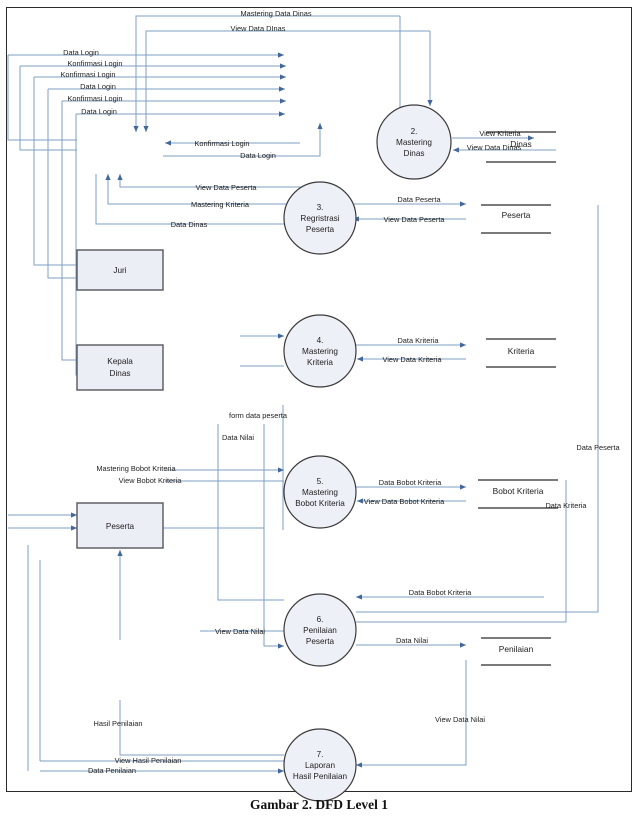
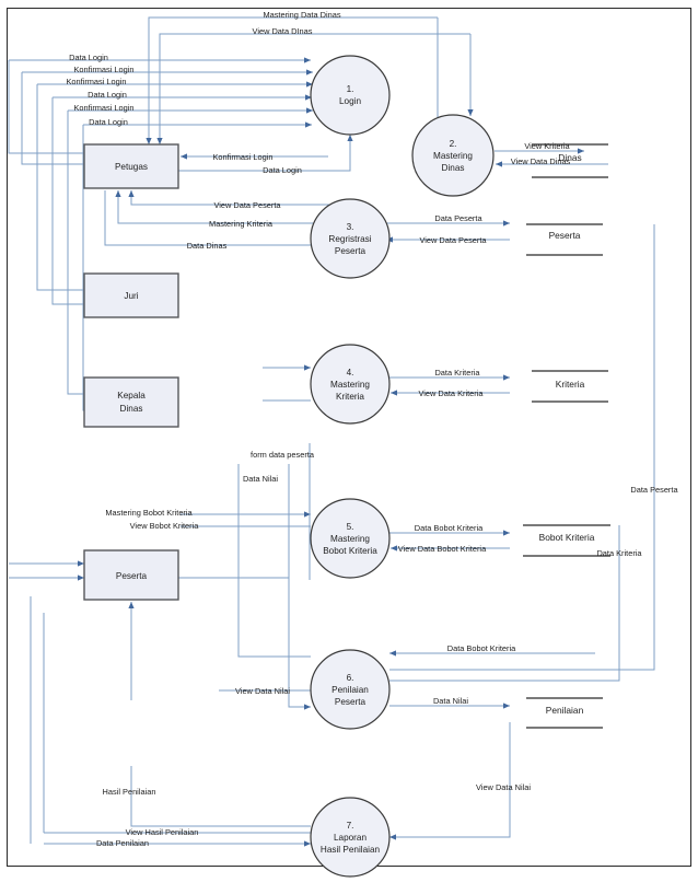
+ 1.
+ Login
  2.
  Mastering
  Dinas
  3.
  Regristrasi
  Peserta
  4.
  Mastering
  Kriteria
  5.
  Mastering
  Bobot Kriteria
  6.
  Penilaian
  Peserta
  7.
  Laporan
  Hasil Penilaian
+ Petugas
  Juri
  Kepala
  Dinas
  Peserta
  Dinas
  Peserta
  Kriteria
  Bobot Kriteria
  Penilaian
  Mastering Data Dinas
  View Data DInas
  Data Login
  Konfirmasi Login
  Konfirmasi Login
  Data Login
  Konfirmasi Login
  Data Login
  Konfirmasi Login
  Data Login
  View Kriteria
  View Data Dinas
  View Data Peserta
  Mastering Kriteria
  Data Peserta
  View Data Peserta
  Data Dinas
  Data Kriteria
  View Data Kriteria
  form data peserta
  Data Nilai
  Data Peserta
  Mastering Bobot Kriteria
  View Bobot Kriteria
  Data Bobot Kriteria
  View Data Bobot Kriteria
  Data Kriteria
  Data Bobot Kriteria
  View Data Nilai
  Data Nilai
  View Data Nilai
  Hasil Penilaian
  View Hasil Penilaian
  Data Penilaian
- Gambar 2. DFD Level 1
